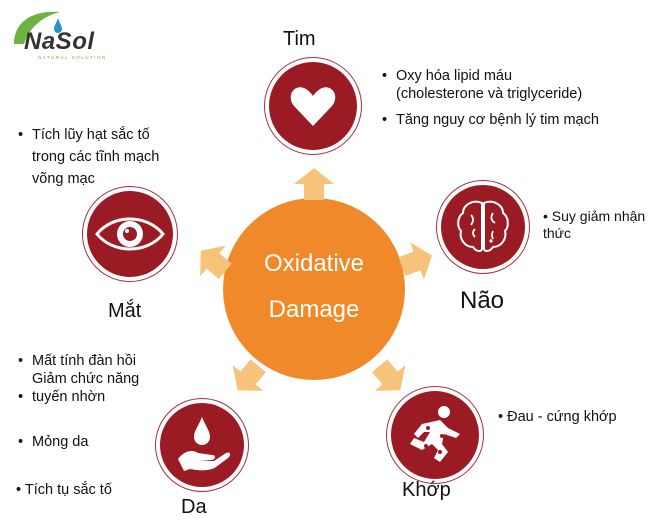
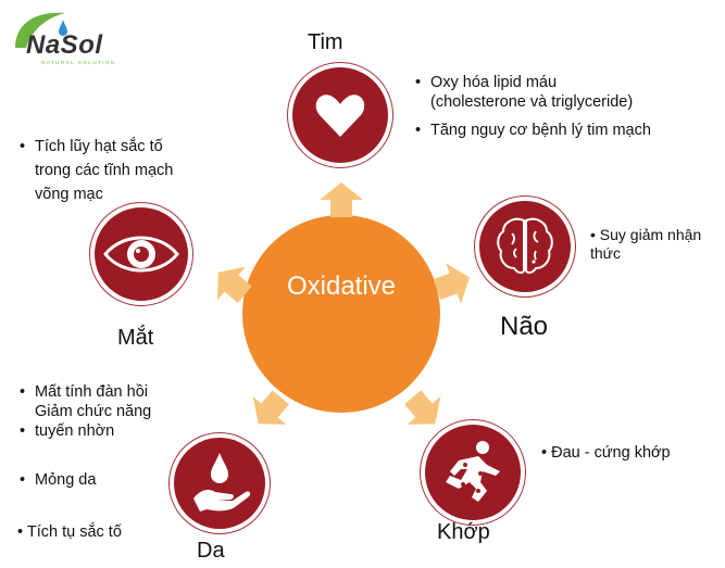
  NaSol
  Oxidative
- Damage
  Tim
  Oxy hóa lipid máu
  (cholesterone và triglyceride)
  Tăng nguy cơ bệnh lý tim mạch
  Mắt
  Tích lũy hạt sắc tố
  trong các tĩnh mạch
  võng mạc
  Não
  • Suy giảm nhận
  thức
  Da
  Mất tính đàn hồi
  Giảm chức năng
  tuyến nhờn
  Mỏng da
  • Tích tụ sắc tố
  Khớp
  • Đau - cứng khớp
